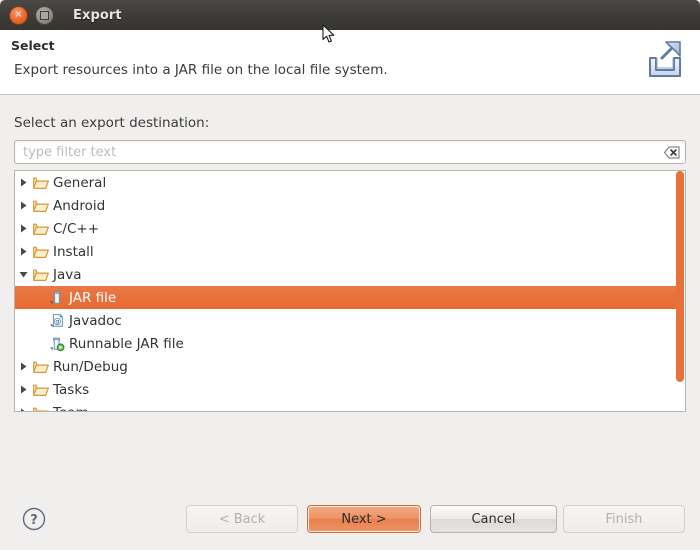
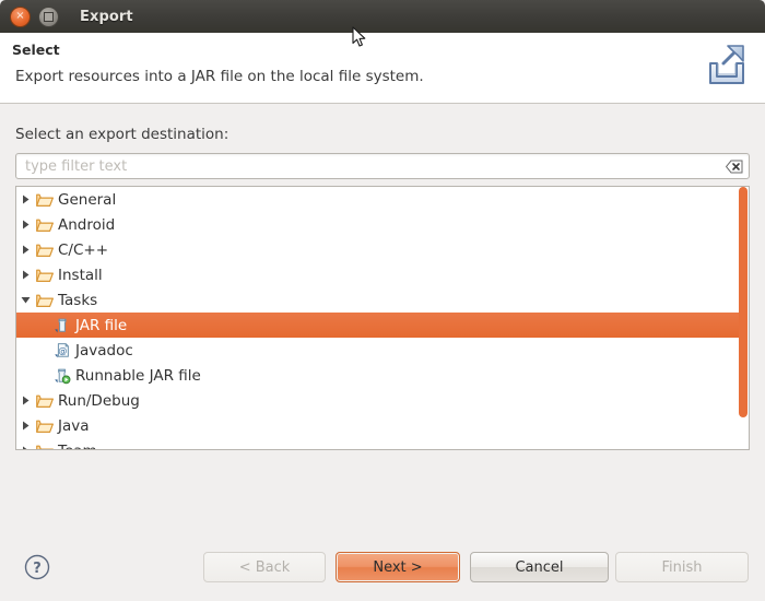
  ×
  Export
  Select
  Export resources into a JAR file on the local file system.
  Select an export destination:
  type filter text
  General
  Android
  C/C++
  Install
- Java
+ Tasks
  JAR file
  @
  Javadoc
  Runnable JAR file
  Run/Debug
- Tasks
+ Java
  ?
  < Back
  Next >
  Cancel
  Finish
